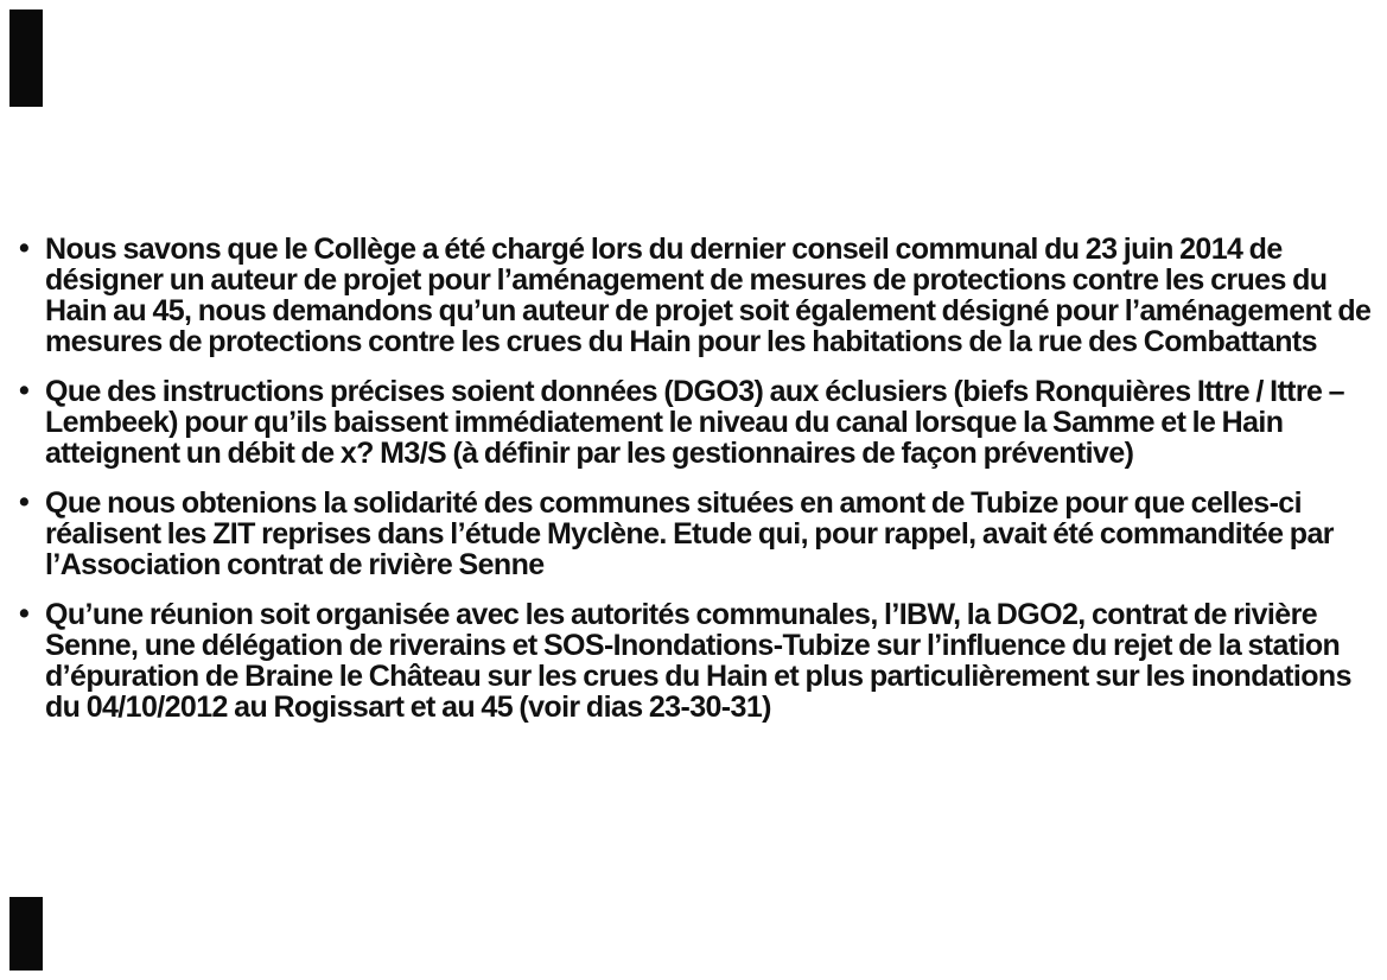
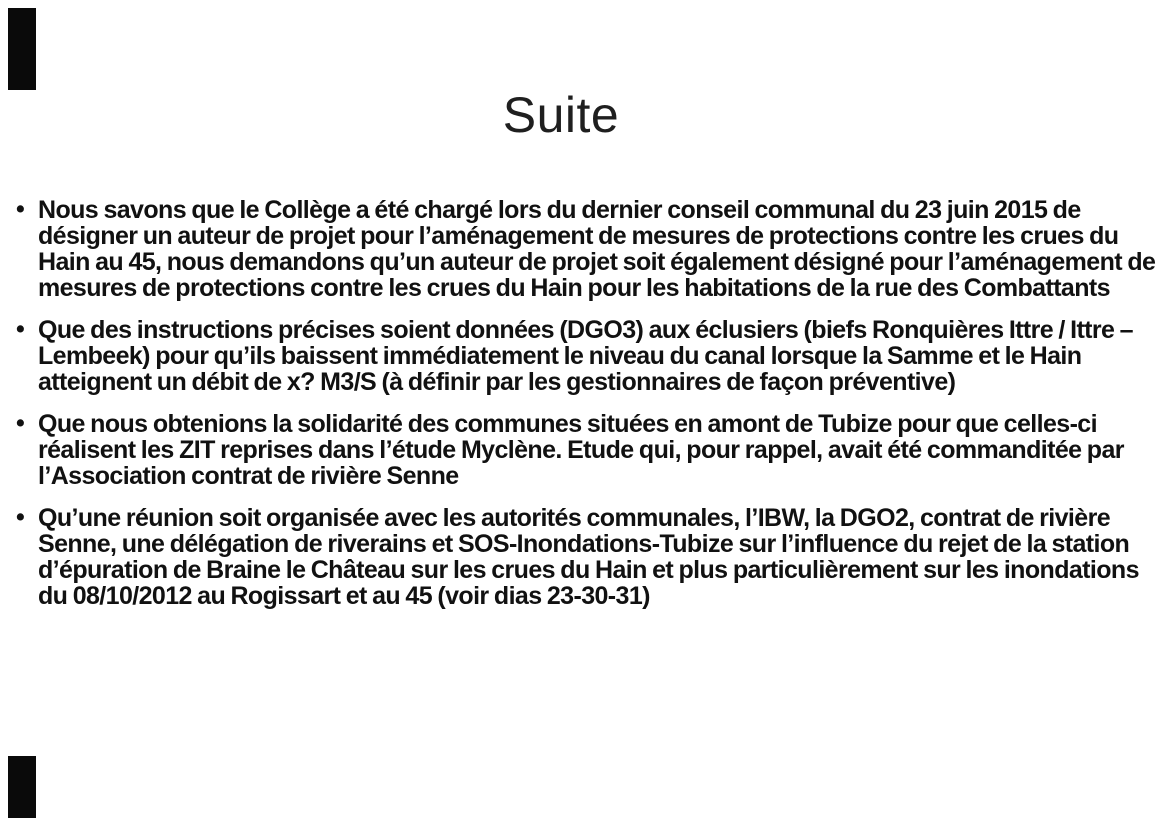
+ Suite
  •
- Nous savons que le Collège a été chargé lors du dernier conseil communal du 23 juin 2014 de désigner un auteur de projet pour l’aménagement de mesures de protections contre les crues du Hain au 45, nous demandons qu’un auteur de projet soit également désigné pour l’aménagement de mesures de protections contre les crues du Hain pour les habitations de la rue des Combattants
+ Nous savons que le Collège a été chargé lors du dernier conseil communal du 23 juin 2015 de désigner un auteur de projet pour l’aménagement de mesures de protections contre les crues du Hain au 45, nous demandons qu’un auteur de projet soit également désigné pour l’aménagement de mesures de protections contre les crues du Hain pour les habitations de la rue des Combattants
  •
  Que des instructions précises soient données (DGO3) aux éclusiers (biefs Ronquières Ittre / Ittre – Lembeek) pour qu’ils baissent immédiatement le niveau du canal lorsque la Samme et le Hain atteignent un débit de x? M3/S (à définir par les gestionnaires de façon préventive)
  •
  Que nous obtenions la solidarité des communes situées en amont de Tubize pour que celles-ci réalisent les ZIT reprises dans l’étude Myclène. Etude qui, pour rappel, avait été commanditée par l’Association contrat de rivière Senne
  •
- Qu’une réunion soit organisée avec les autorités communales, l’IBW, la DGO2, contrat de rivière Senne, une délégation de riverains et SOS-Inondations-Tubize sur l’influence du rejet de la station d’épuration de Braine le Château sur les crues du Hain et plus particulièrement sur les inondations du 04/10/2012 au Rogissart et au 45 (voir dias 23-30-31)
+ Qu’une réunion soit organisée avec les autorités communales, l’IBW, la DGO2, contrat de rivière Senne, une délégation de riverains et SOS-Inondations-Tubize sur l’influence du rejet de la station d’épuration de Braine le Château sur les crues du Hain et plus particulièrement sur les inondations du 08/10/2012 au Rogissart et au 45 (voir dias 23-30-31)
